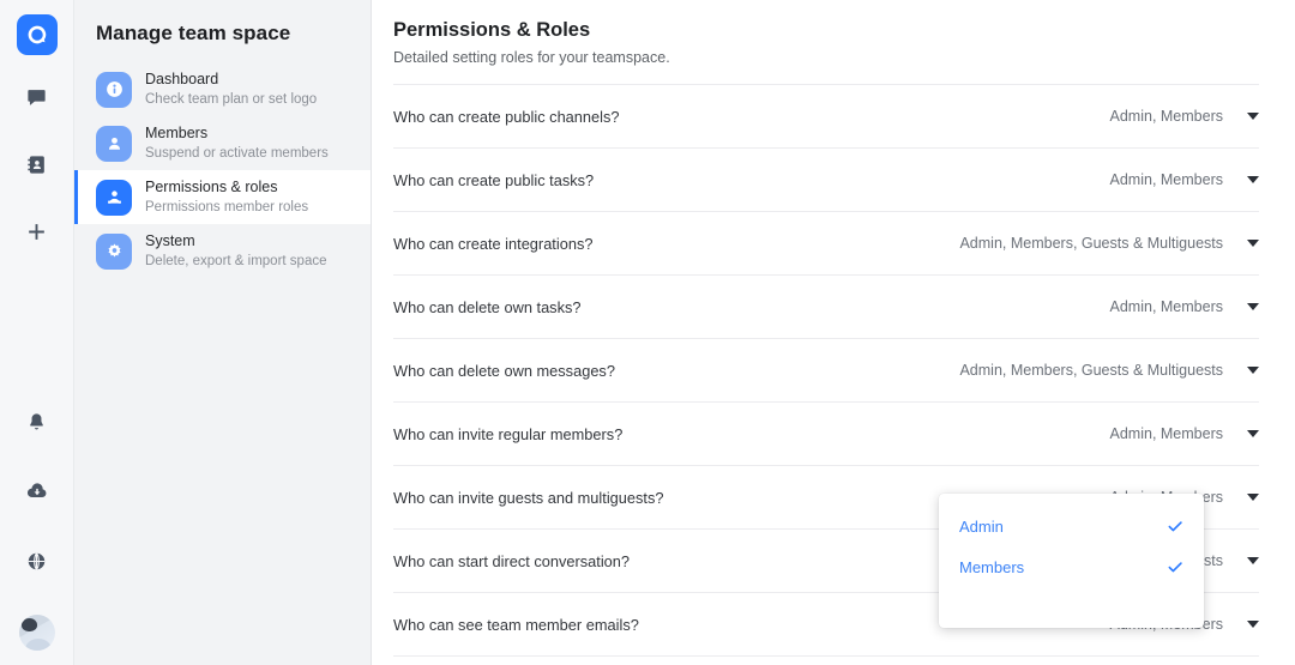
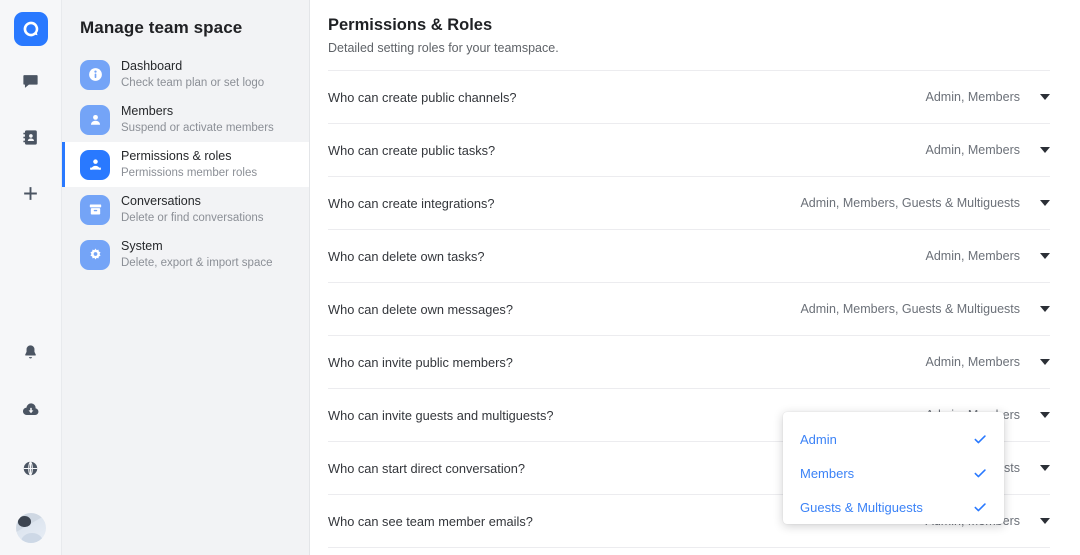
  Manage team space
  Dashboard
  Check team plan or set logo
  Members
  Suspend or activate members
  Permissions & roles
  Permissions member roles
+ Conversations
+ Delete or find conversations
  System
  Delete, export & import space
  Permissions & Roles
  Detailed setting roles for your teamspace.
  Who can create public channels?
  Admin, Members
  Who can create public tasks?
  Admin, Members
  Who can create integrations?
  Admin, Members, Guests & Multiguests
  Who can delete own tasks?
  Admin, Members
  Who can delete own messages?
  Admin, Members, Guests & Multiguests
- Who can invite regular members?
+ Who can invite public members?
  Admin, Members
  Who can invite guests and multiguests?
  Who can start direct conversation?
  Who can see team member emails?
  Admin
  Members
+ Guests & Multiguests
